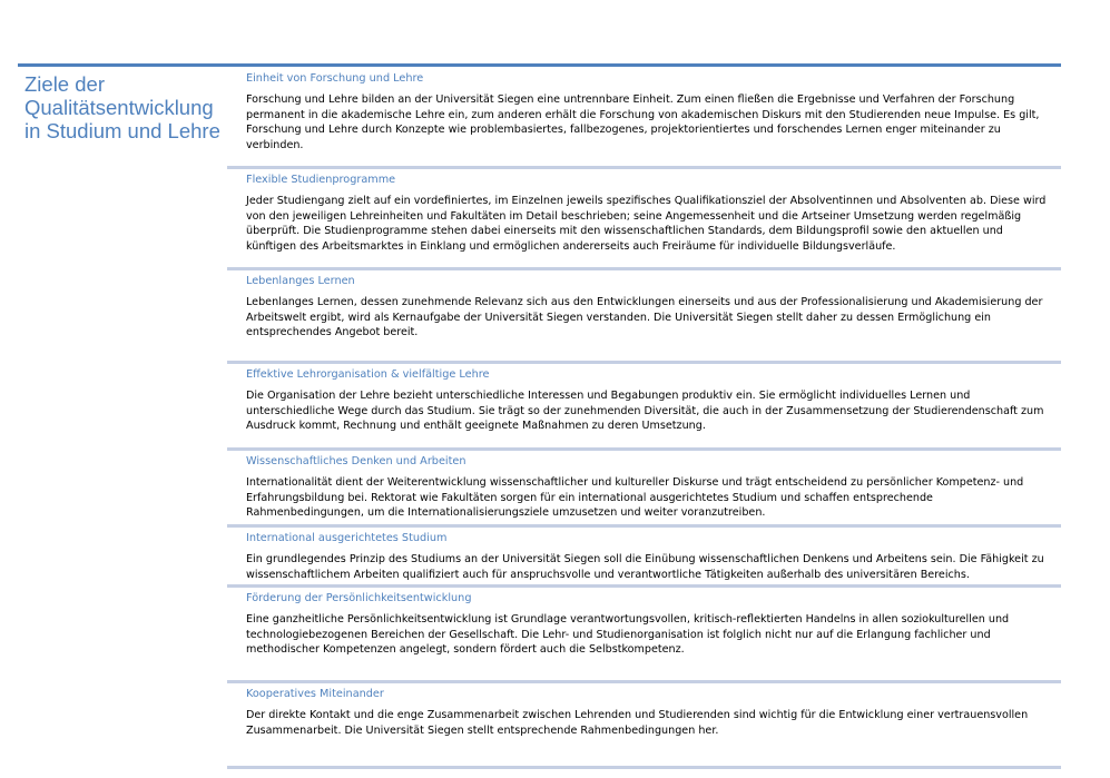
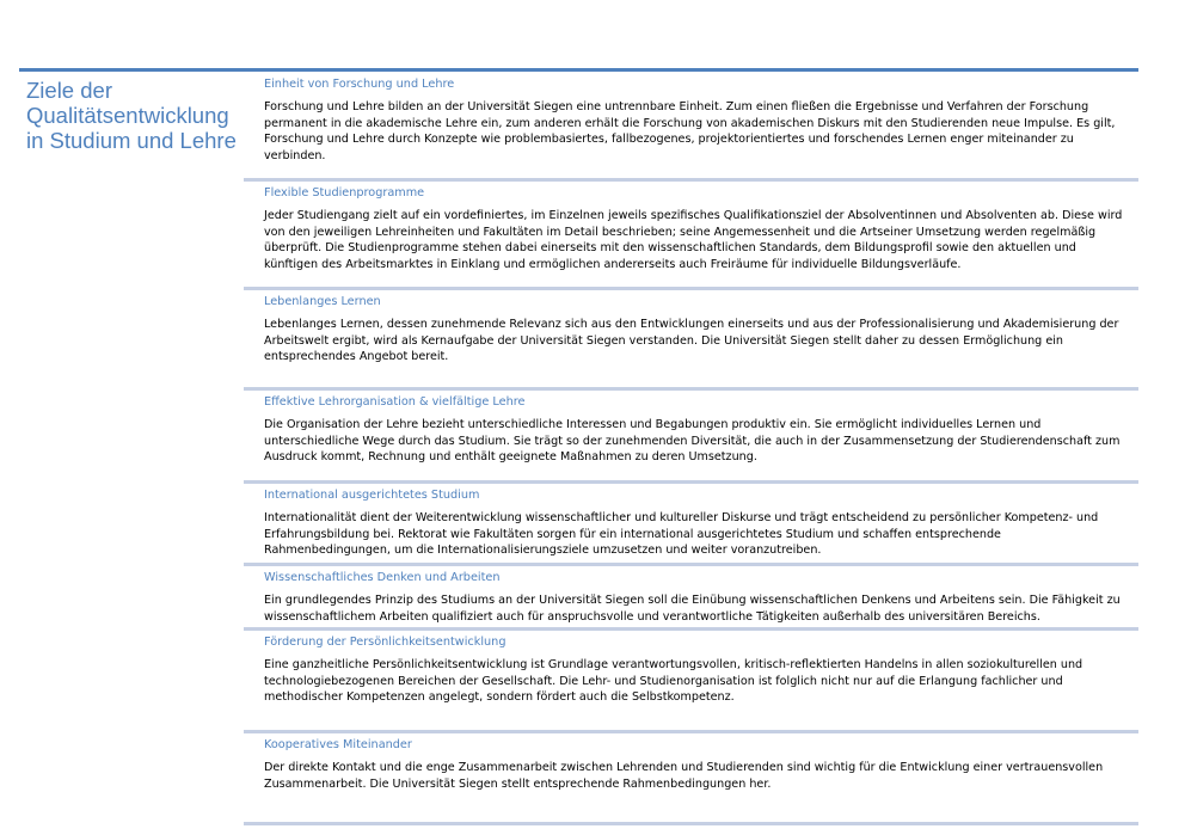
  Ziele der
  Qualitätsentwicklung
  in Studium und Lehre
  Einheit von Forschung und Lehre
  Forschung und Lehre bilden an der Universität Siegen eine untrennbare Einheit. Zum einen fließen die Ergebnisse und Verfahren der Forschung
  permanent in die akademische Lehre ein, zum anderen erhält die Forschung von akademischen Diskurs mit den Studierenden neue Impulse. Es gilt,
  Forschung und Lehre durch Konzepte wie problembasiertes, fallbezogenes, projektorientiertes und forschendes Lernen enger miteinander zu
  verbinden.
  Flexible Studienprogramme
  Jeder Studiengang zielt auf ein vordefiniertes, im Einzelnen jeweils spezifisches Qualifikationsziel der Absolventinnen und Absolventen ab. Diese wird
  von den jeweiligen Lehreinheiten und Fakultäten im Detail beschrieben; seine Angemessenheit und die Artseiner Umsetzung werden regelmäßig
  überprüft. Die Studienprogramme stehen dabei einerseits mit den wissenschaftlichen Standards, dem Bildungsprofil sowie den aktuellen und
  künftigen des Arbeitsmarktes in Einklang und ermöglichen andererseits auch Freiräume für individuelle Bildungsverläufe.
  Lebenlanges Lernen
  Lebenlanges Lernen, dessen zunehmende Relevanz sich aus den Entwicklungen einerseits und aus der Professionalisierung und Akademisierung der
  Arbeitswelt ergibt, wird als Kernaufgabe der Universität Siegen verstanden. Die Universität Siegen stellt daher zu dessen Ermöglichung ein
  entsprechendes Angebot bereit.
  Effektive Lehrorganisation & vielfältige Lehre
  Die Organisation der Lehre bezieht unterschiedliche Interessen und Begabungen produktiv ein. Sie ermöglicht individuelles Lernen und
  unterschiedliche Wege durch das Studium. Sie trägt so der zunehmenden Diversität, die auch in der Zusammensetzung der Studierendenschaft zum
  Ausdruck kommt, Rechnung und enthält geeignete Maßnahmen zu deren Umsetzung.
- Wissenschaftliches Denken und Arbeiten
+ International ausgerichtetes Studium
  Internationalität dient der Weiterentwicklung wissenschaftlicher und kultureller Diskurse und trägt entscheidend zu persönlicher Kompetenz- und
  Erfahrungsbildung bei. Rektorat wie Fakultäten sorgen für ein international ausgerichtetes Studium und schaffen entsprechende
  Rahmenbedingungen, um die Internationalisierungsziele umzusetzen und weiter voranzutreiben.
- International ausgerichtetes Studium
+ Wissenschaftliches Denken und Arbeiten
  Ein grundlegendes Prinzip des Studiums an der Universität Siegen soll die Einübung wissenschaftlichen Denkens und Arbeitens sein. Die Fähigkeit zu
  wissenschaftlichem Arbeiten qualifiziert auch für anspruchsvolle und verantwortliche Tätigkeiten außerhalb des universitären Bereichs.
  Förderung der Persönlichkeitsentwicklung
  Eine ganzheitliche Persönlichkeitsentwicklung ist Grundlage verantwortungsvollen, kritisch-reflektierten Handelns in allen soziokulturellen und
  technologiebezogenen Bereichen der Gesellschaft. Die Lehr- und Studienorganisation ist folglich nicht nur auf die Erlangung fachlicher und
  methodischer Kompetenzen angelegt, sondern fördert auch die Selbstkompetenz.
  Kooperatives Miteinander
  Der direkte Kontakt und die enge Zusammenarbeit zwischen Lehrenden und Studierenden sind wichtig für die Entwicklung einer vertrauensvollen
  Zusammenarbeit. Die Universität Siegen stellt entsprechende Rahmenbedingungen her.
